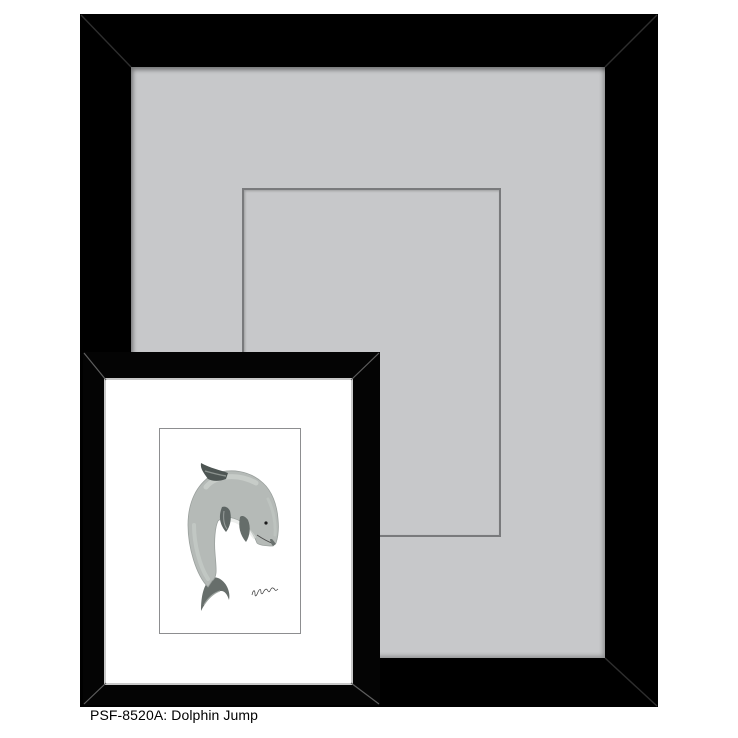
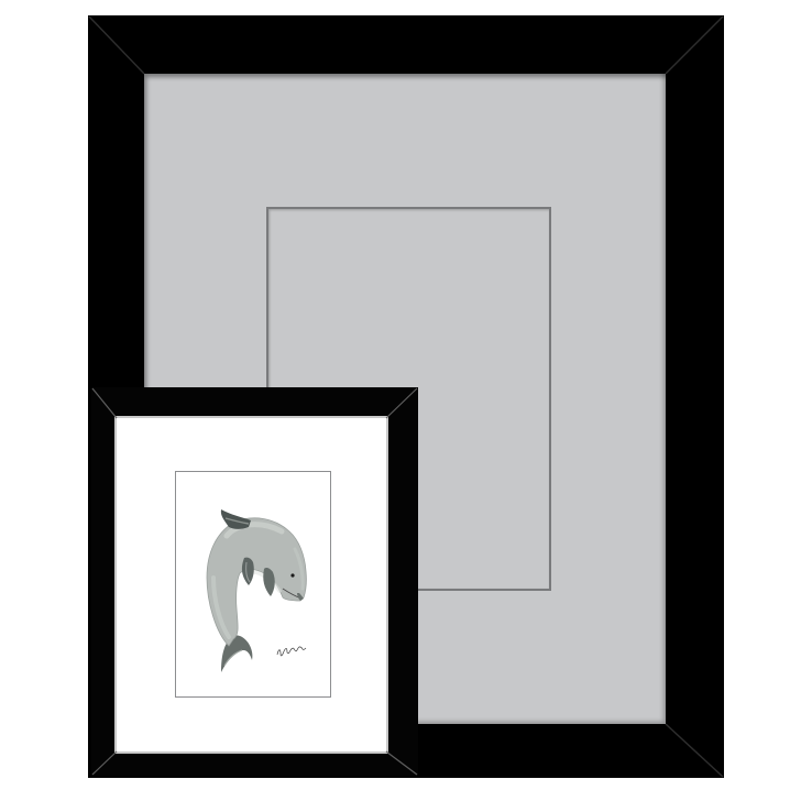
- PSF-8520A: Dolphin Jump
